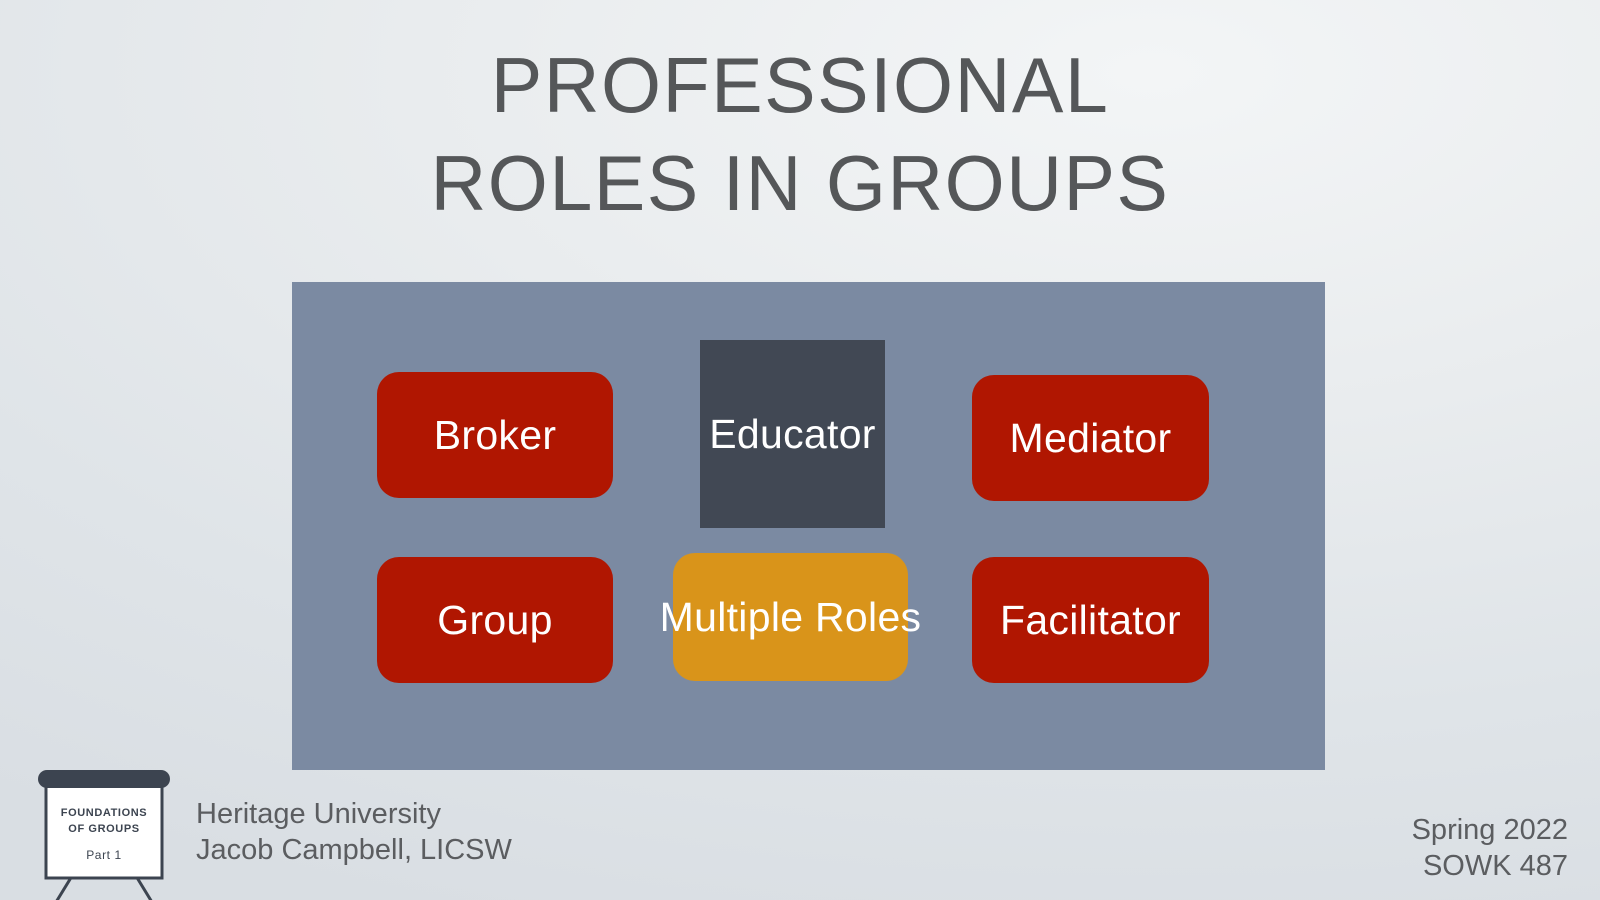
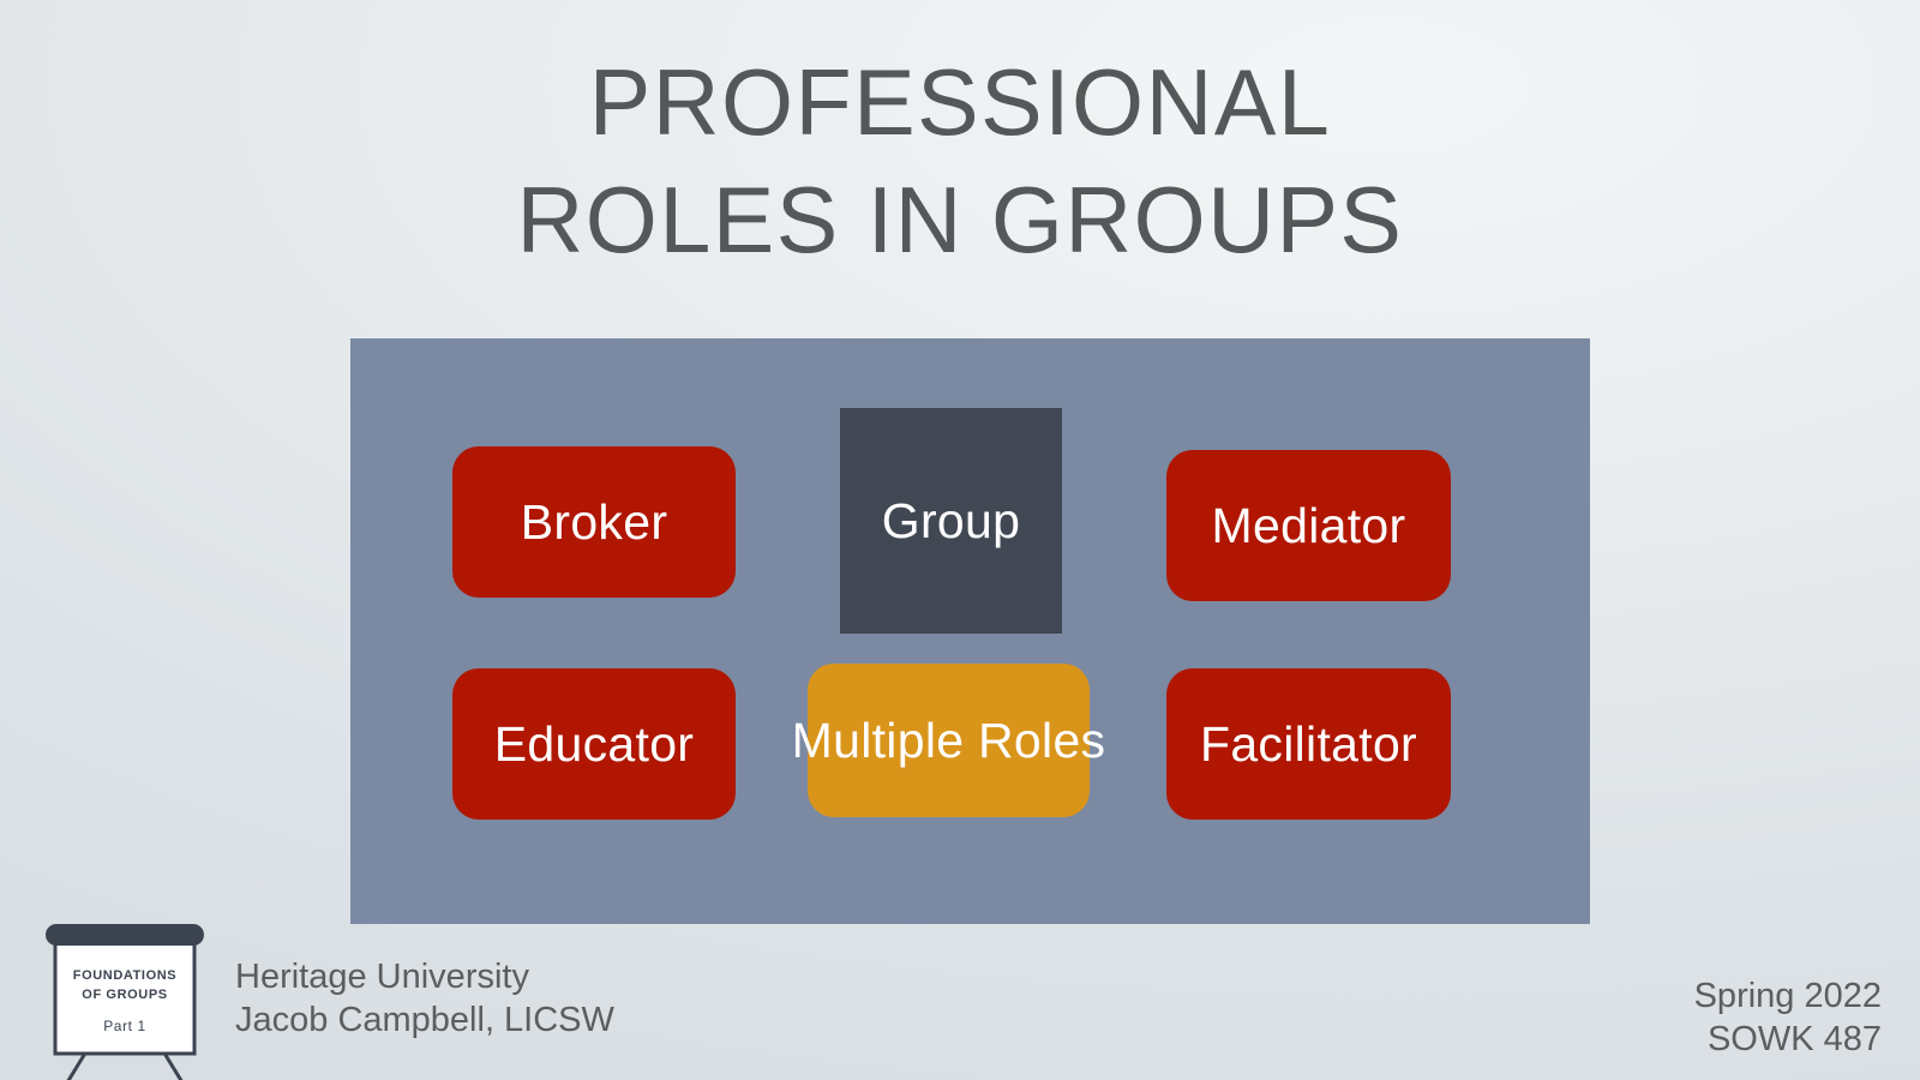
  PROFESSIONAL
  ROLES IN GROUPS
  Broker
- Educator
+ Group
  Mediator
- Group
+ Educator
  Multiple Roles
  Facilitator
  FOUNDATIONS
  OF GROUPS
  Part 1
  Heritage University
  Jacob Campbell, LICSW
  Spring 2022
  SOWK 487
